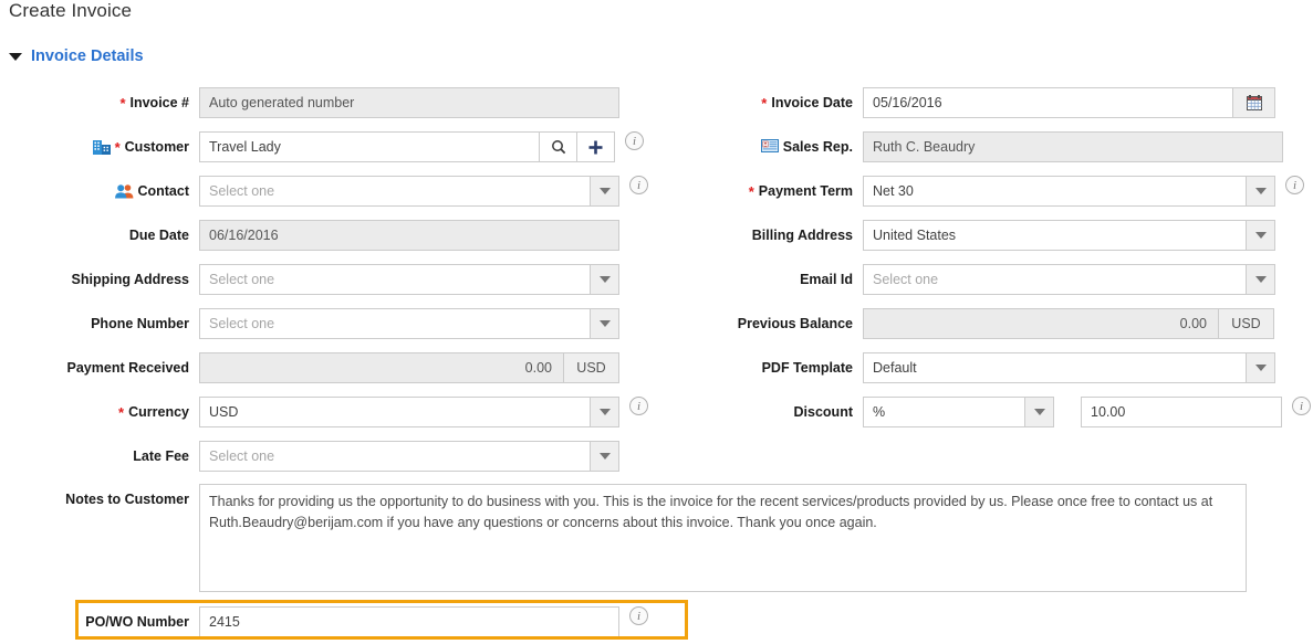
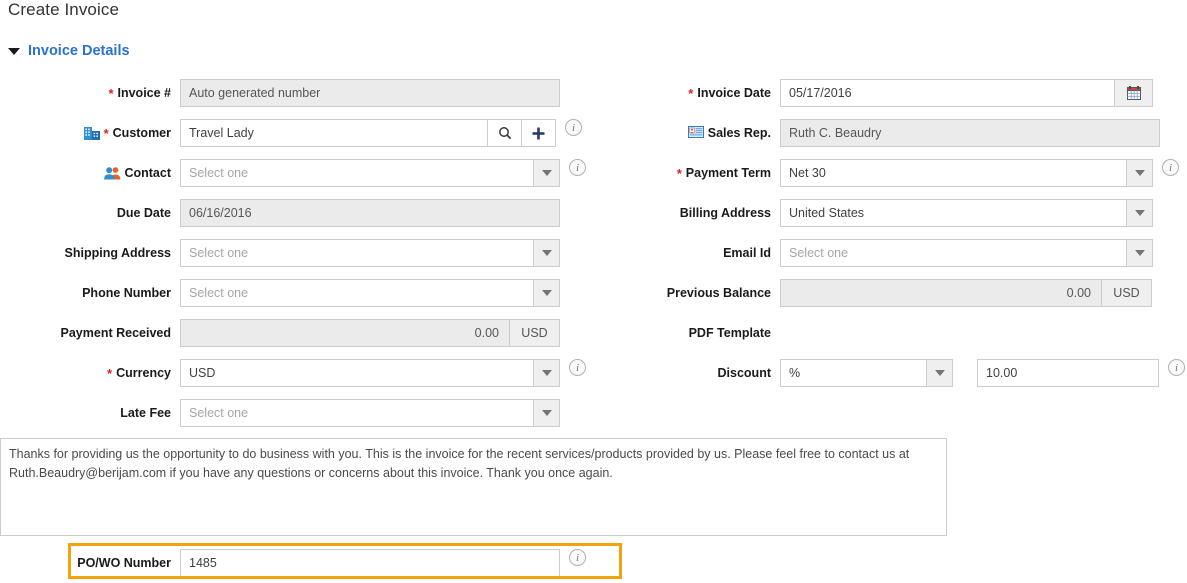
  Create Invoice
  Invoice Details
  *
  Invoice #
  Auto generated number
  *
  Invoice Date
- 05/16/2016
+ 05/17/2016
  *
  Customer
  Travel Lady
  i
  Sales Rep.
  Ruth C. Beaudry
  Contact
  Select one
  i
  *
  Payment Term
  Net 30
  i
  Due Date
  06/16/2016
  Billing Address
  United States
  Shipping Address
  Select one
  Email Id
  Select one
  Phone Number
  Select one
  Previous Balance
  0.00
  USD
  Payment Received
  0.00
  USD
  PDF Template
- Default
  *
  Currency
  USD
  i
  Discount
  %
  10.00
  i
  Late Fee
  Select one
- Notes to Customer
- Thanks for providing us the opportunity to do business with you. This is the invoice for the recent services/products provided by us. Please once free to contact us at Ruth.Beaudry@berijam.com if you have any questions or concerns about this invoice. Thank you once again.
+ Thanks for providing us the opportunity to do business with you. This is the invoice for the recent services/products provided by us. Please feel free to contact us at Ruth.Beaudry@berijam.com if you have any questions or concerns about this invoice. Thank you once again.
  PO/WO Number
- 2415
+ 1485
  i
